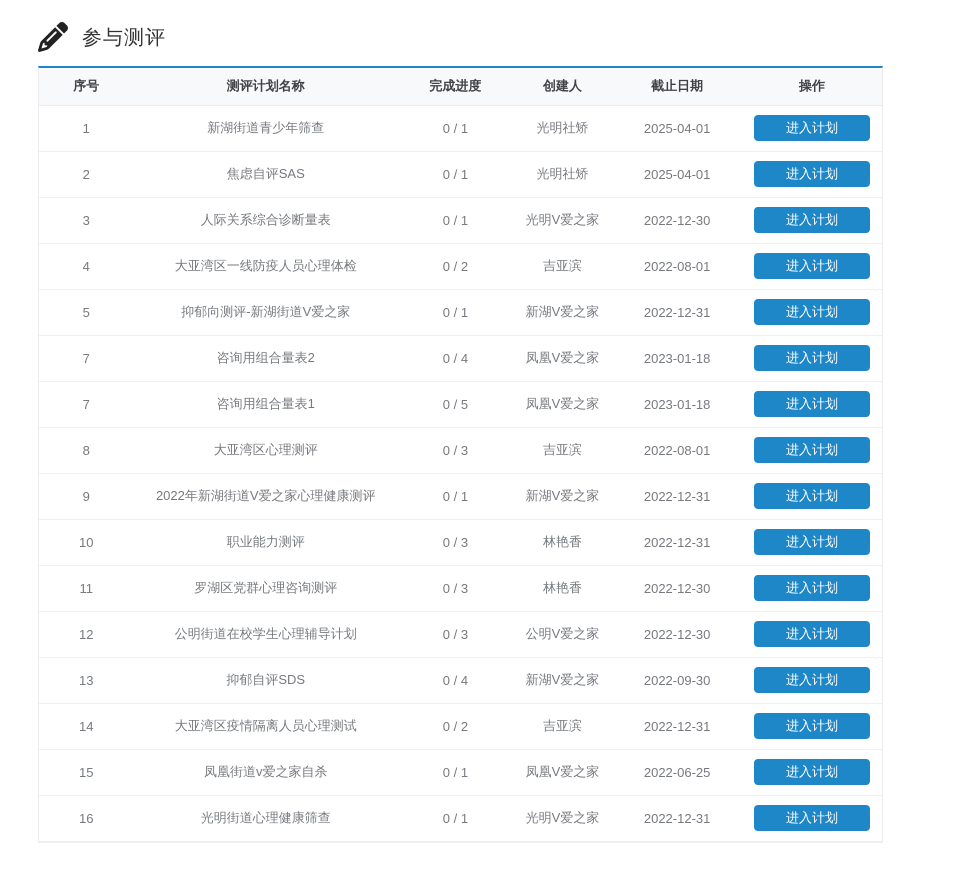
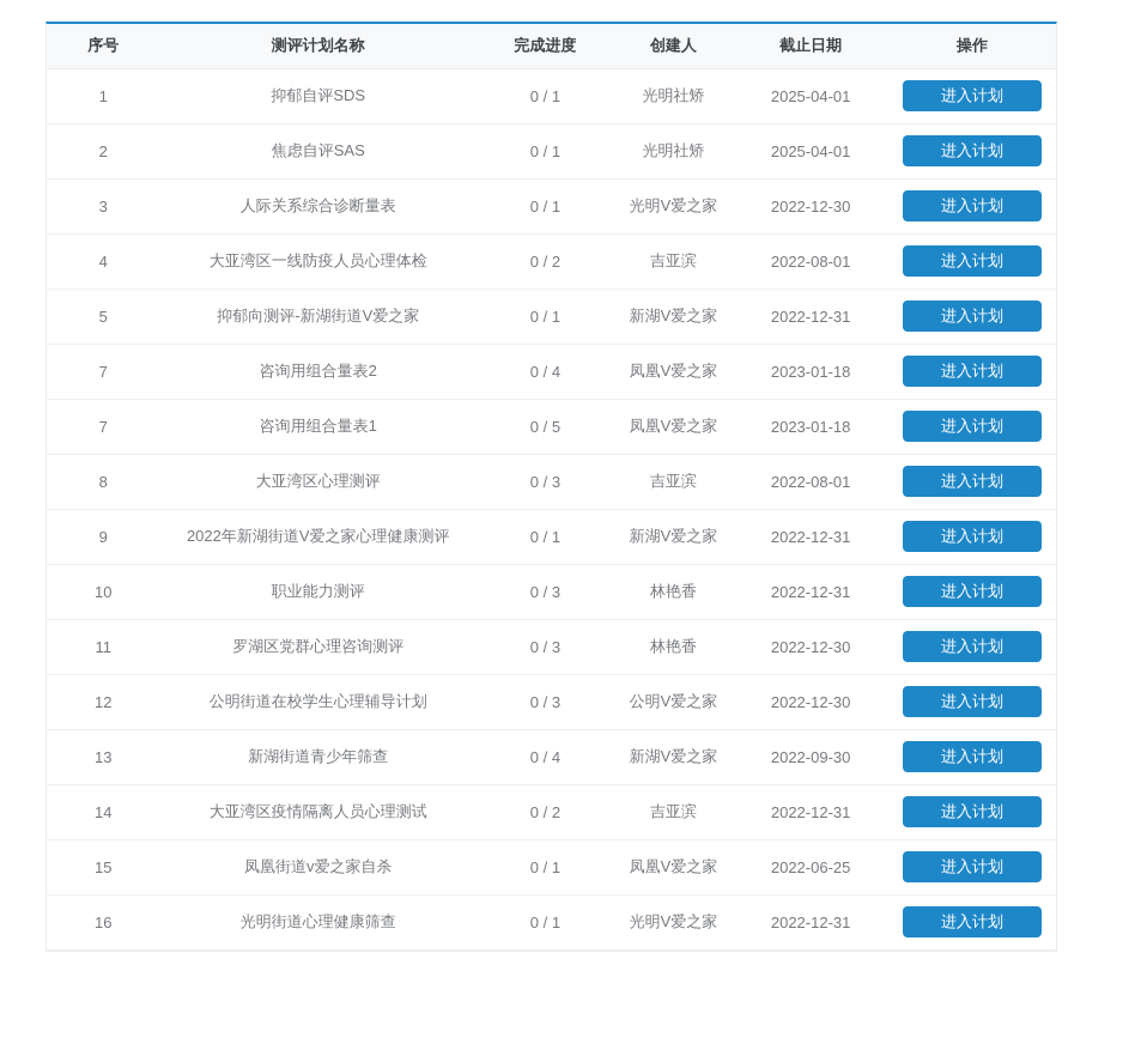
- 参与测评
  序号	测评计划名称	完成进度	创建人	截止日期	操作
- 1	新湖街道青少年筛查	0 / 1	光明社矫	2025-04-01	进入计划
+ 1	抑郁自评SDS	0 / 1	光明社矫	2025-04-01	进入计划
  2	焦虑自评SAS	0 / 1	光明社矫	2025-04-01	进入计划
  3	人际关系综合诊断量表	0 / 1	光明V爱之家	2022-12-30	进入计划
  4	大亚湾区一线防疫人员心理体检	0 / 2	吉亚滨	2022-08-01	进入计划
  5	抑郁向测评-新湖街道V爱之家	0 / 1	新湖V爱之家	2022-12-31	进入计划
  7	咨询用组合量表2	0 / 4	凤凰V爱之家	2023-01-18	进入计划
  7	咨询用组合量表1	0 / 5	凤凰V爱之家	2023-01-18	进入计划
  8	大亚湾区心理测评	0 / 3	吉亚滨	2022-08-01	进入计划
  9	2022年新湖街道V爱之家心理健康测评	0 / 1	新湖V爱之家	2022-12-31	进入计划
  10	职业能力测评	0 / 3	林艳香	2022-12-31	进入计划
  11	罗湖区党群心理咨询测评	0 / 3	林艳香	2022-12-30	进入计划
  12	公明街道在校学生心理辅导计划	0 / 3	公明V爱之家	2022-12-30	进入计划
- 13	抑郁自评SDS	0 / 4	新湖V爱之家	2022-09-30	进入计划
+ 13	新湖街道青少年筛查	0 / 4	新湖V爱之家	2022-09-30	进入计划
  14	大亚湾区疫情隔离人员心理测试	0 / 2	吉亚滨	2022-12-31	进入计划
  15	凤凰街道v爱之家自杀	0 / 1	凤凰V爱之家	2022-06-25	进入计划
  16	光明街道心理健康筛查	0 / 1	光明V爱之家	2022-12-31	进入计划
